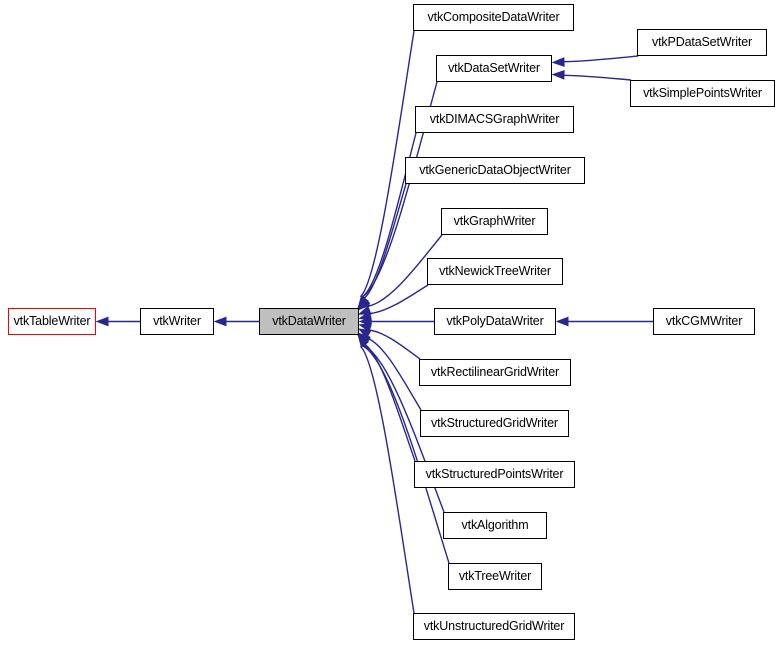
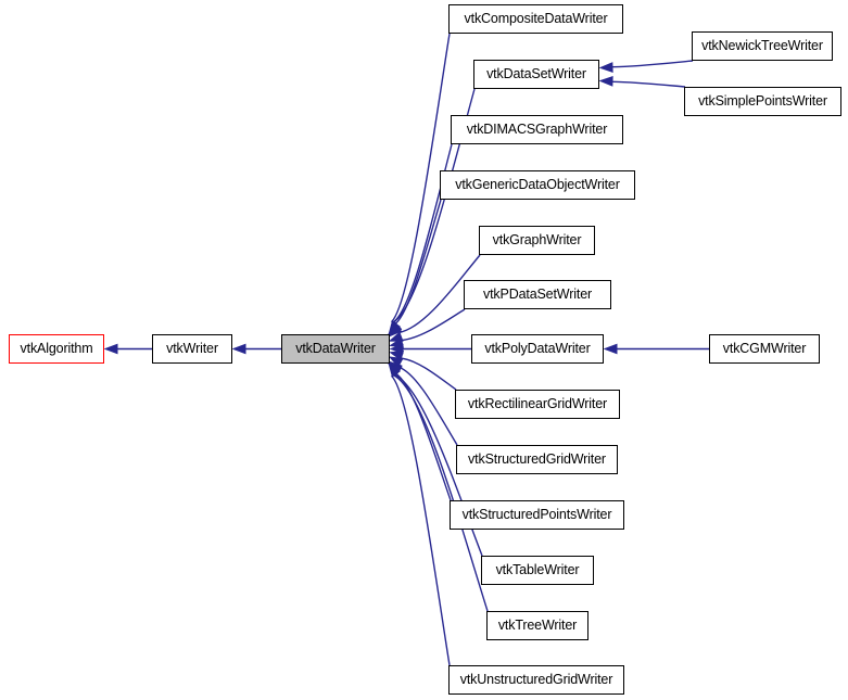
- vtkTableWriter
+ vtkAlgorithm
  vtkWriter
  vtkDataWriter
  vtkCompositeDataWriter
  vtkDataSetWriter
  vtkDIMACSGraphWriter
  vtkGenericDataObjectWriter
  vtkGraphWriter
- vtkNewickTreeWriter
+ vtkPDataSetWriter
  vtkPolyDataWriter
  vtkRectilinearGridWriter
  vtkStructuredGridWriter
  vtkStructuredPointsWriter
- vtkAlgorithm
+ vtkTableWriter
  vtkTreeWriter
  vtkUnstructuredGridWriter
- vtkPDataSetWriter
+ vtkNewickTreeWriter
  vtkSimplePointsWriter
  vtkCGMWriter
